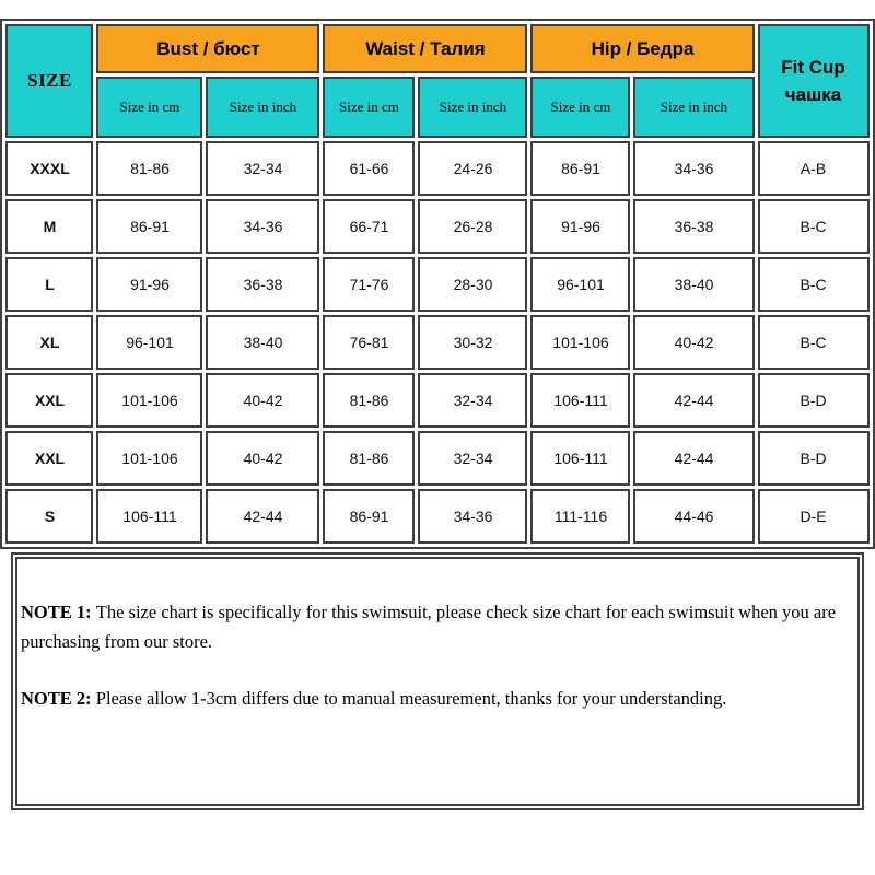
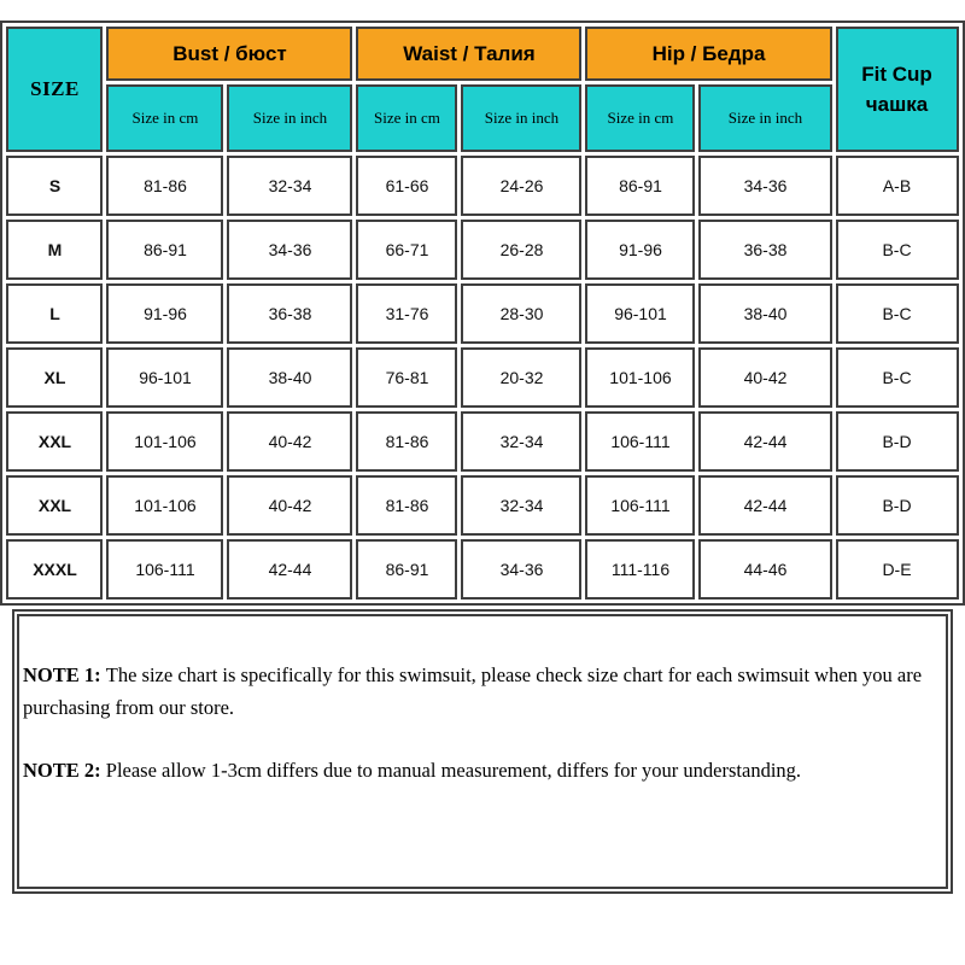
  SIZE	Bust / бюст	Waist / Талия	Hip / Бедра	Fit Cup чашка
  Size in cm	Size in inch	Size in cm	Size in inch	Size in cm	Size in inch
- XXXL	81-86	32-34	61-66	24-26	86-91	34-36	A-B
+ S	81-86	32-34	61-66	24-26	86-91	34-36	A-B
  M	86-91	34-36	66-71	26-28	91-96	36-38	B-C
- L	91-96	36-38	71-76	28-30	96-101	38-40	B-C
+ L	91-96	36-38	31-76	28-30	96-101	38-40	B-C
- XL	96-101	38-40	76-81	30-32	101-106	40-42	B-C
+ XL	96-101	38-40	76-81	20-32	101-106	40-42	B-C
  XXL	101-106	40-42	81-86	32-34	106-111	42-44	B-D
  XXL	101-106	40-42	81-86	32-34	106-111	42-44	B-D
- S	106-111	42-44	86-91	34-36	111-116	44-46	D-E
+ XXXL	106-111	42-44	86-91	34-36	111-116	44-46	D-E
  NOTE 1: The size chart is specifically for this swimsuit, please check size chart for each swimsuit when you are purchasing from our store.
- NOTE 2: Please allow 1-3cm differs due to manual measurement, thanks for your understanding.
+ NOTE 2: Please allow 1-3cm differs due to manual measurement, differs for your understanding.
